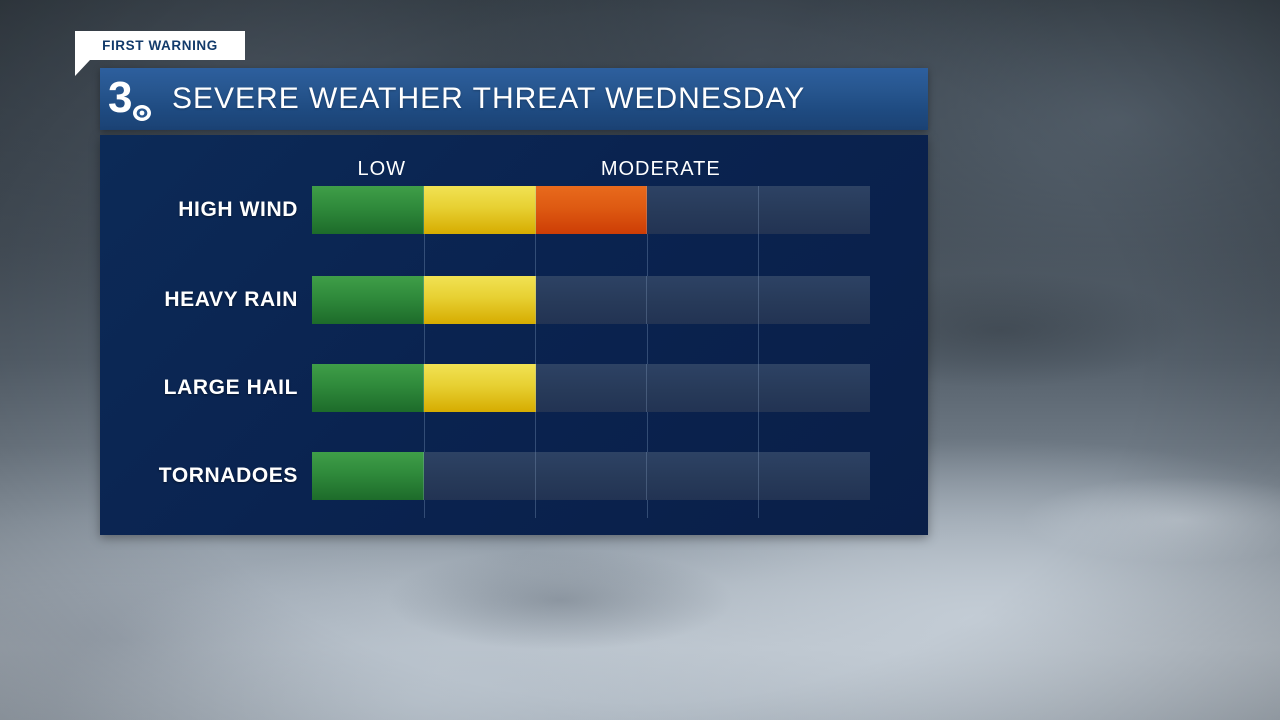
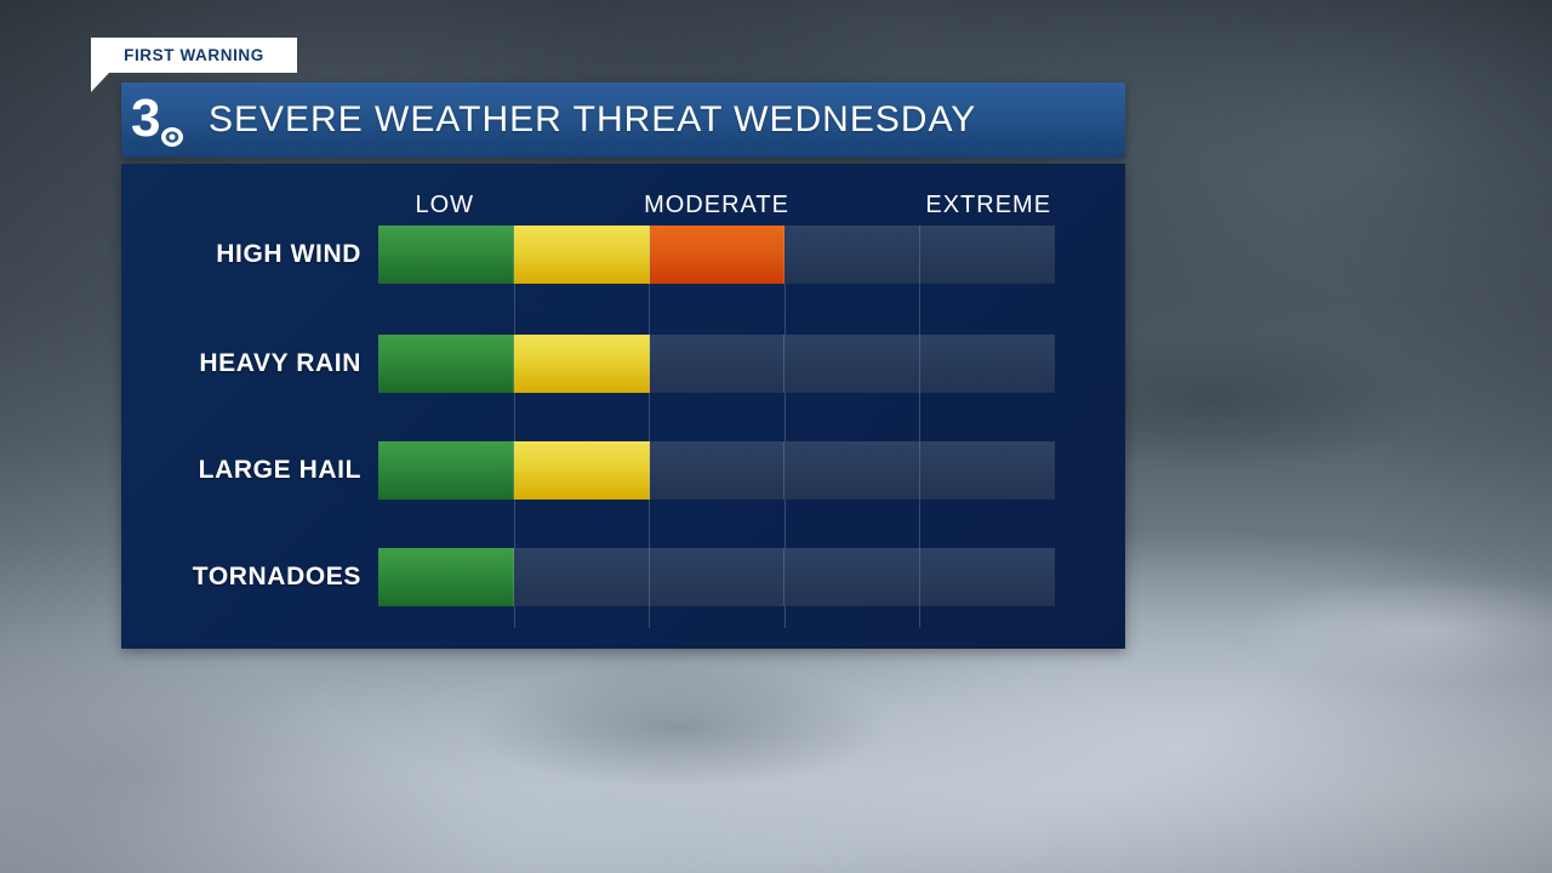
  FIRST WARNING
  3
  SEVERE WEATHER THREAT WEDNESDAY
  LOW
  MODERATE
+ EXTREME
  HIGH WIND
  HEAVY RAIN
  LARGE HAIL
  TORNADOES
